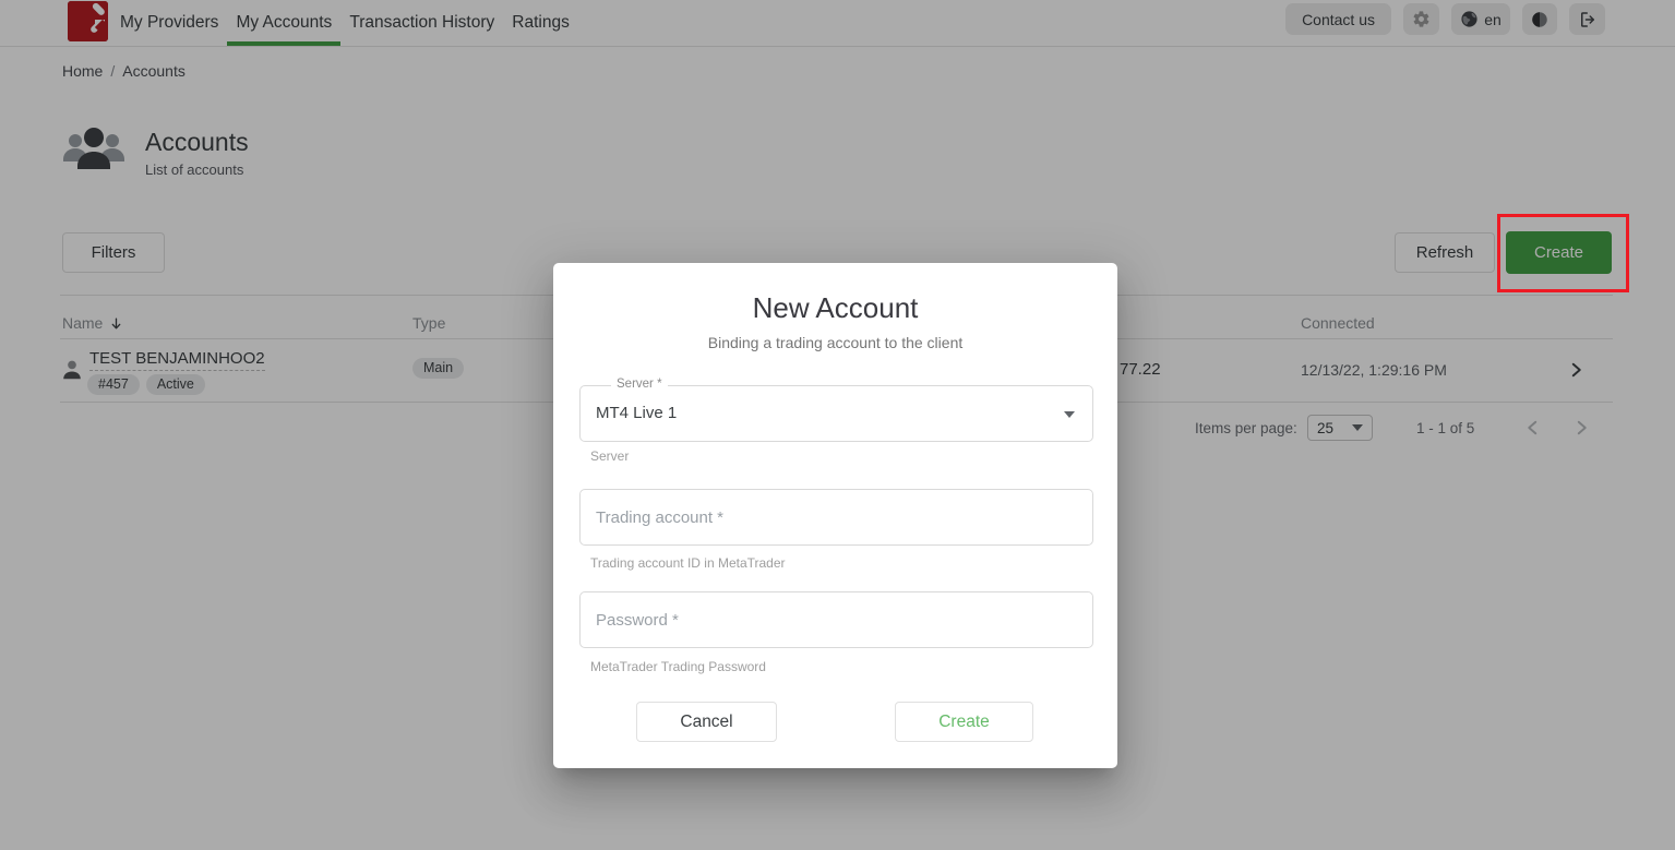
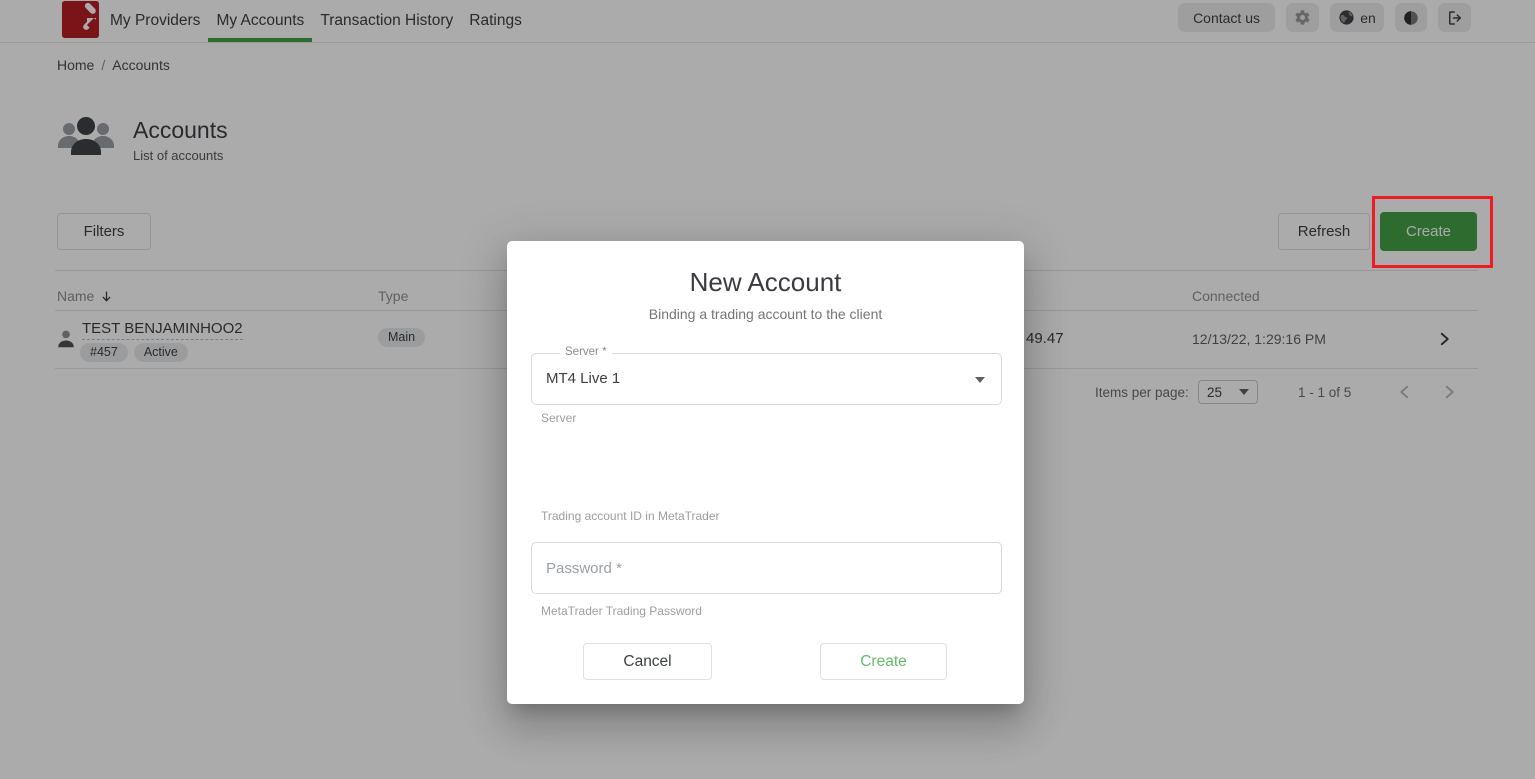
  My Providers
  My Accounts
  Transaction History
  Ratings
  Contact us
  en
  Home
  /
  Accounts
  Accounts
  List of accounts
  Filters
  Refresh
  Create
  Name
  Type
  Connected
  TEST BENJAMINHOO2
  #457
  Active
  Main
- 77.22
+ 49.47
  12/13/22, 1:29:16 PM
  Items per page:
  25
  1 - 1 of 5
  New Account
  Binding a trading account to the client
  Server *
  MT4 Live 1
  Server
- Trading account *
  Trading account ID in MetaTrader
  Password *
  MetaTrader Trading Password
  Cancel
  Create
